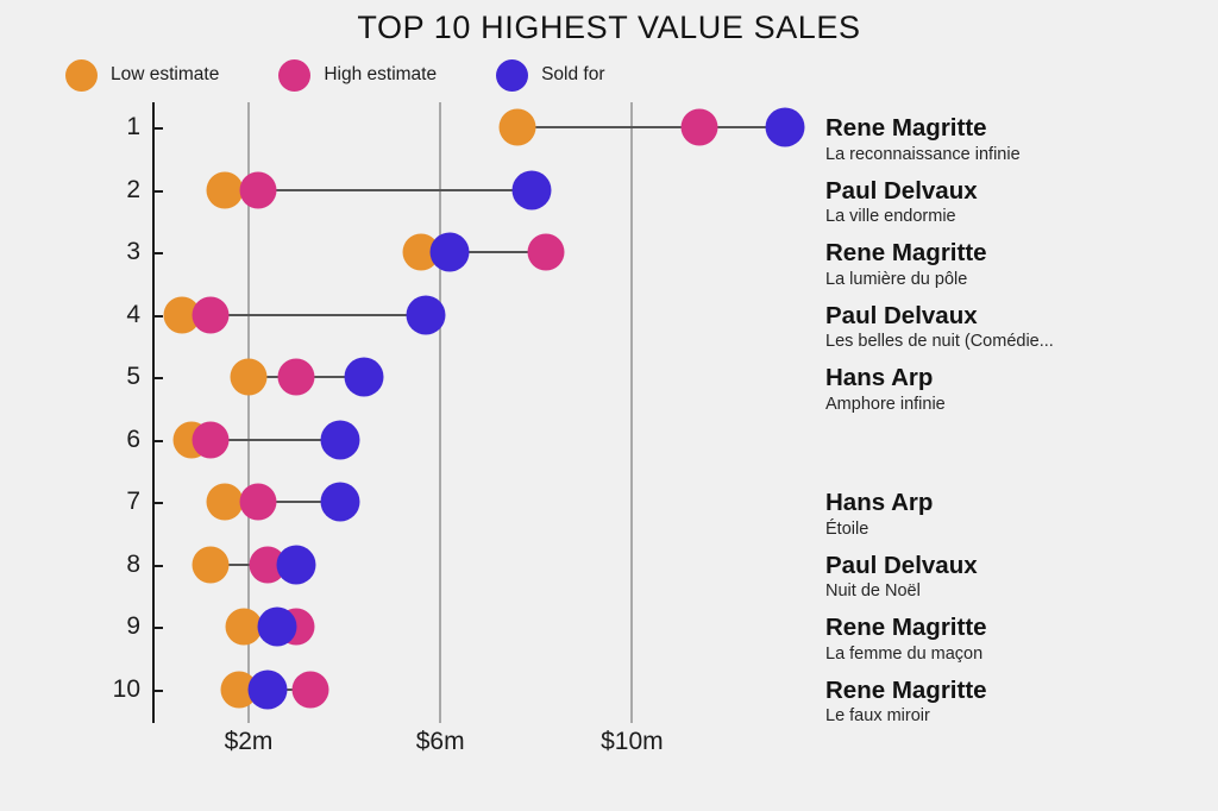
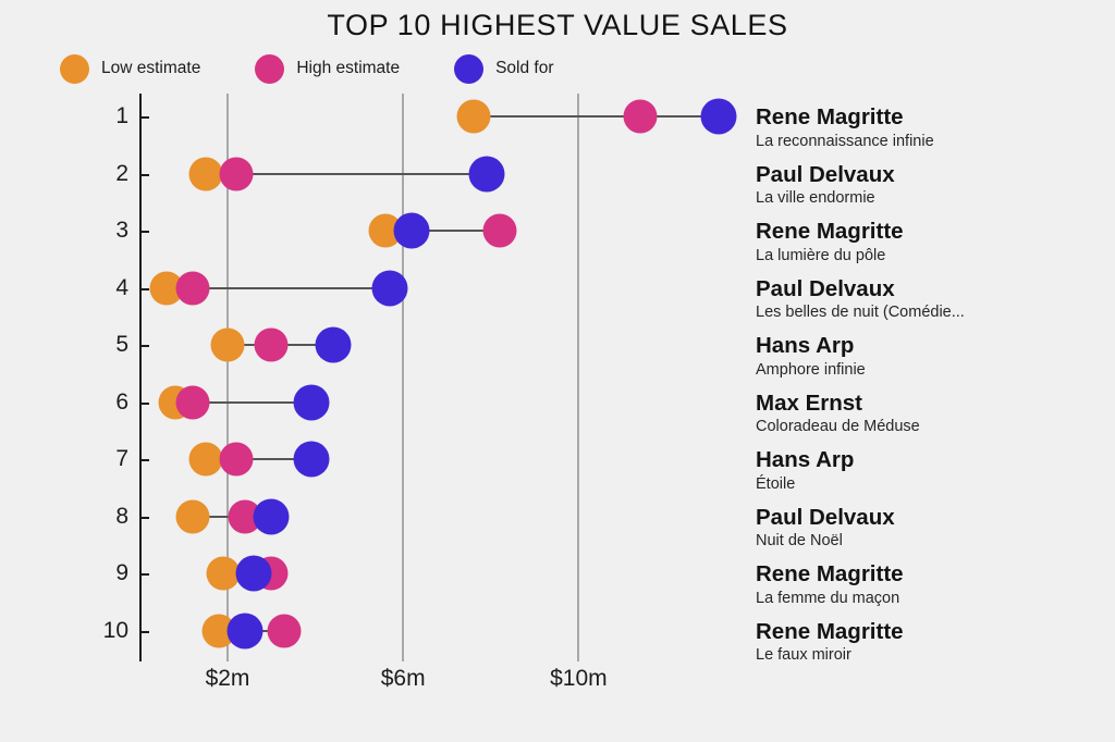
  TOP 10 HIGHEST VALUE SALES
  Low estimate
  High estimate
  Sold for
  1
  2
  3
  4
  5
  6
  7
  8
  9
  10
  $2m
  $6m
  $10m
  Rene Magritte
  La reconnaissance infinie
  Paul Delvaux
  La ville endormie
  Rene Magritte
  La lumière du pôle
  Paul Delvaux
  Les belles de nuit (Comédie...
  Hans Arp
  Amphore infinie
+ Max Ernst
+ Coloradeau de Méduse
  Hans Arp
  Étoile
  Paul Delvaux
  Nuit de Noël
  Rene Magritte
  La femme du maçon
  Rene Magritte
  Le faux miroir
